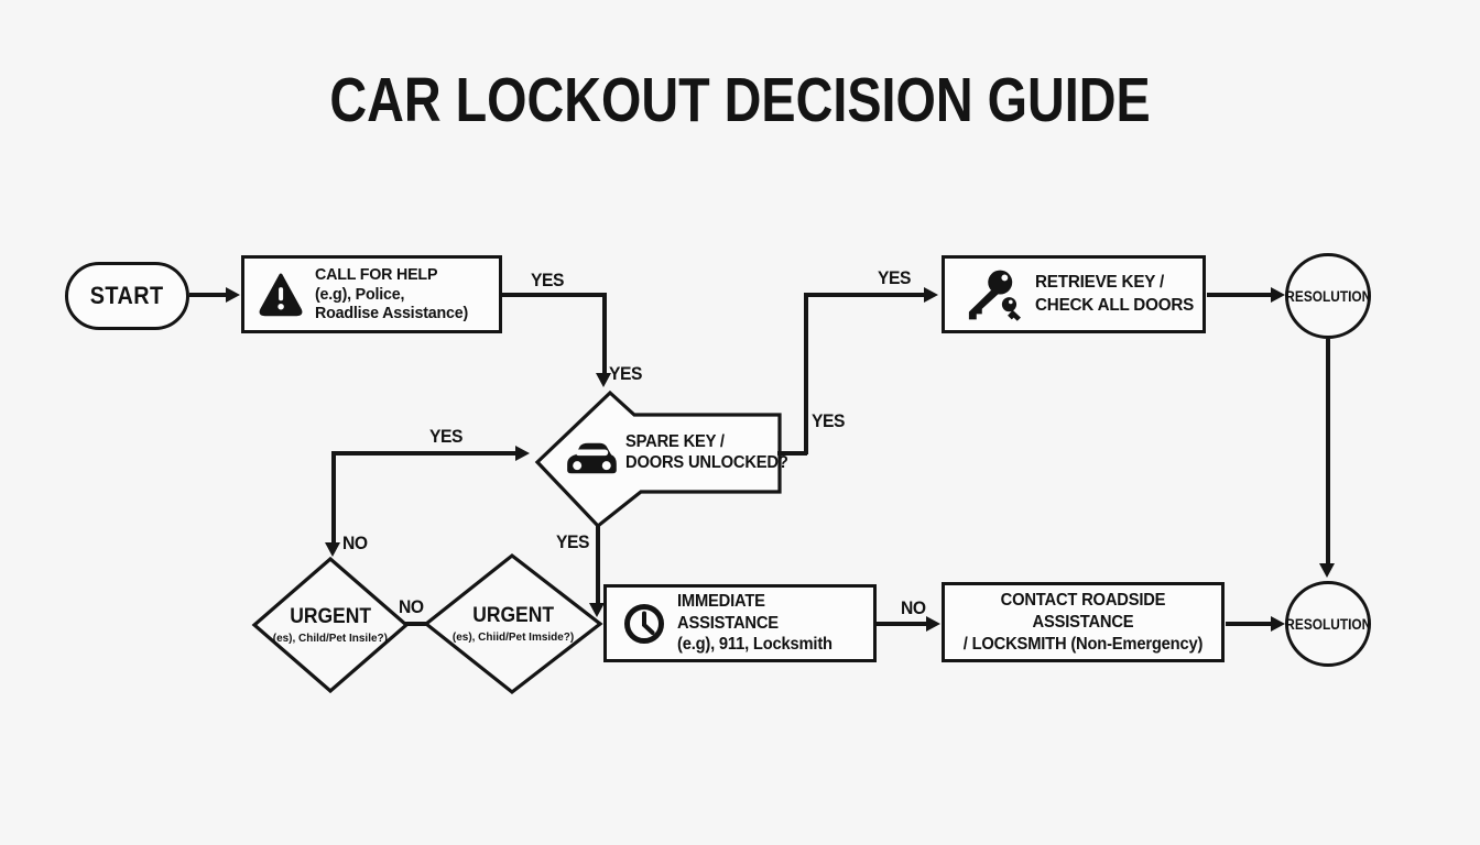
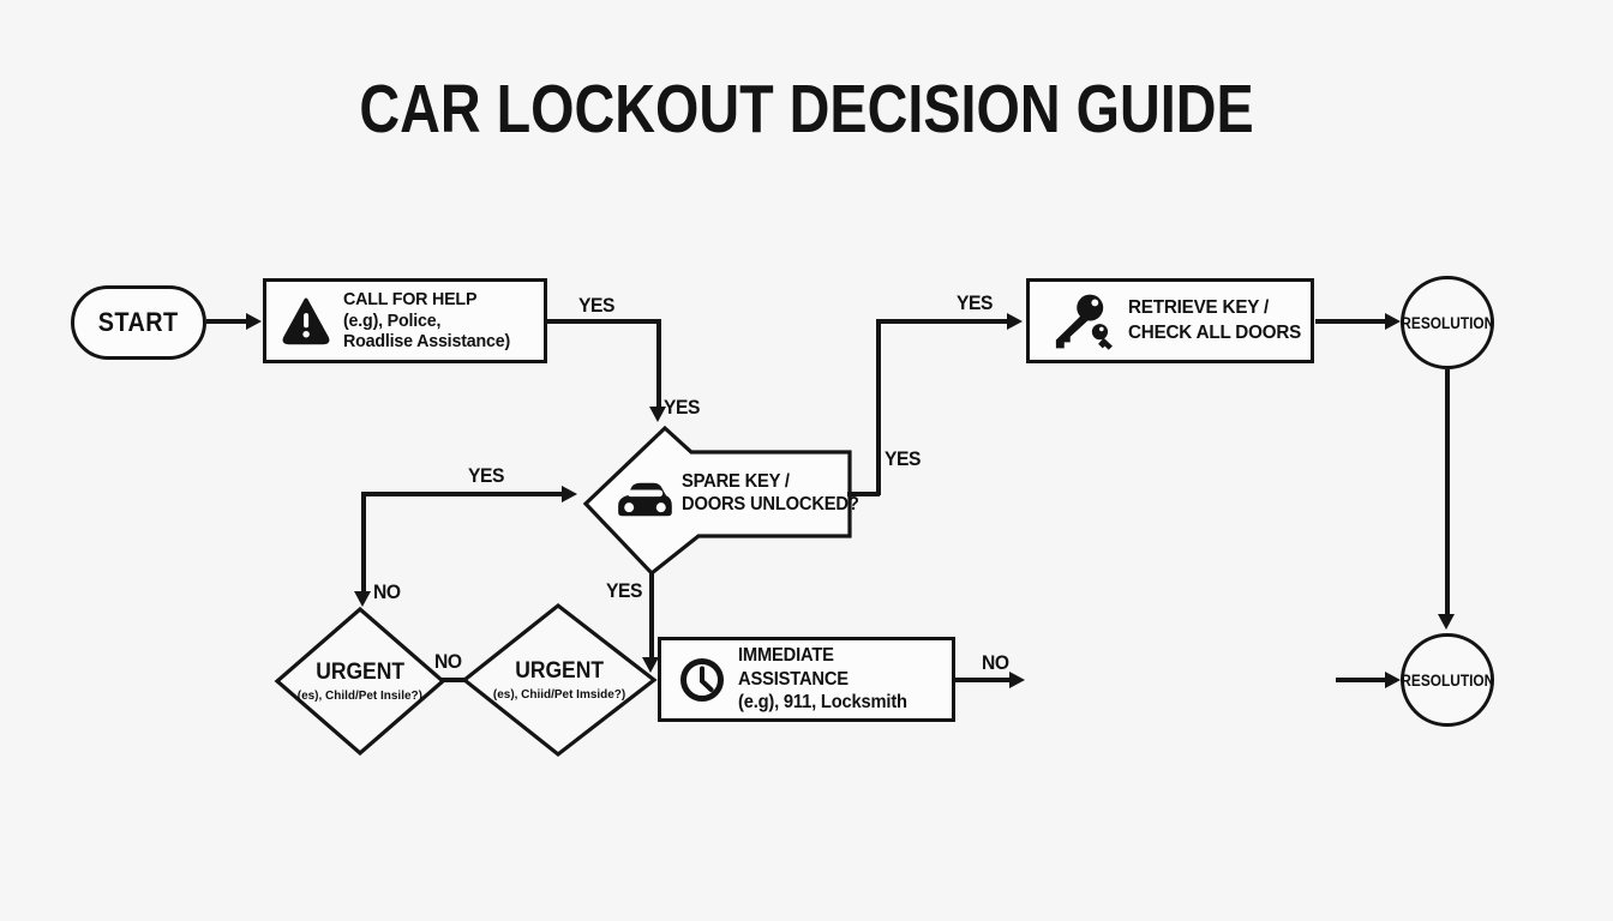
  CAR LOCKOUT DECISION GUIDE
  START
  CALL FOR HELP
  (e.g), Police,
  Roadlise Assistance)
  SPARE KEY /
  DOORS UNLOCKED?
  RETRIEVE KEY /
  CHECK ALL DOORS
  RESOLUTION
  URGENT
  (es), Child/Pet Insile?)
  URGENT
  (es), Chiid/Pet Imside?)
  IMMEDIATE ASSISTANCE
  (e.g), 911, Locksmith
- CONTACT ROADSIDE ASSISTANCE
- / LOCKSMITH (Non-Emergency)
  RESOLUTION
  YES
  YES
  YES
  YES
  YES
  NO
  YES
  NO
  NO
